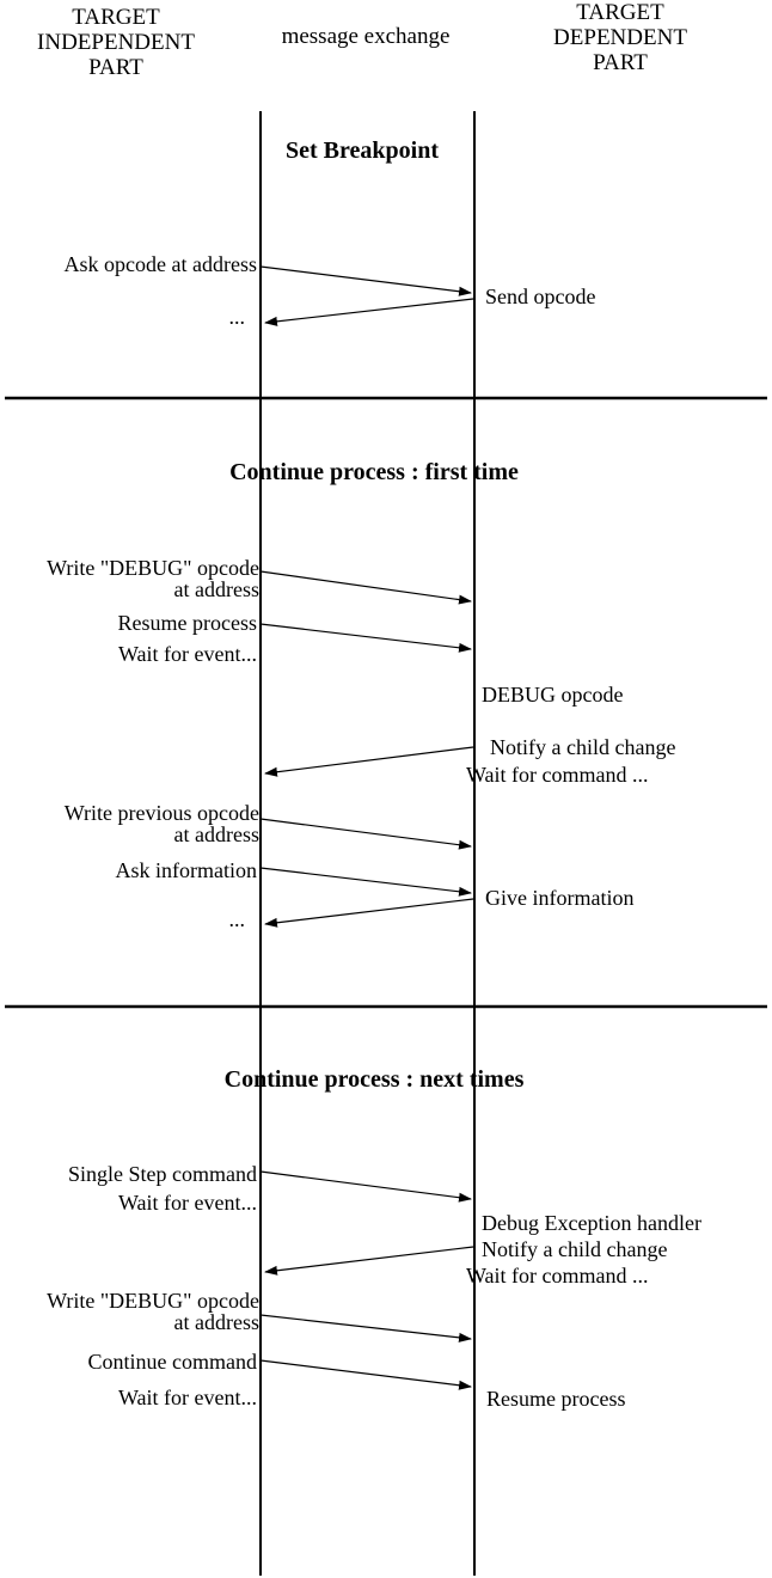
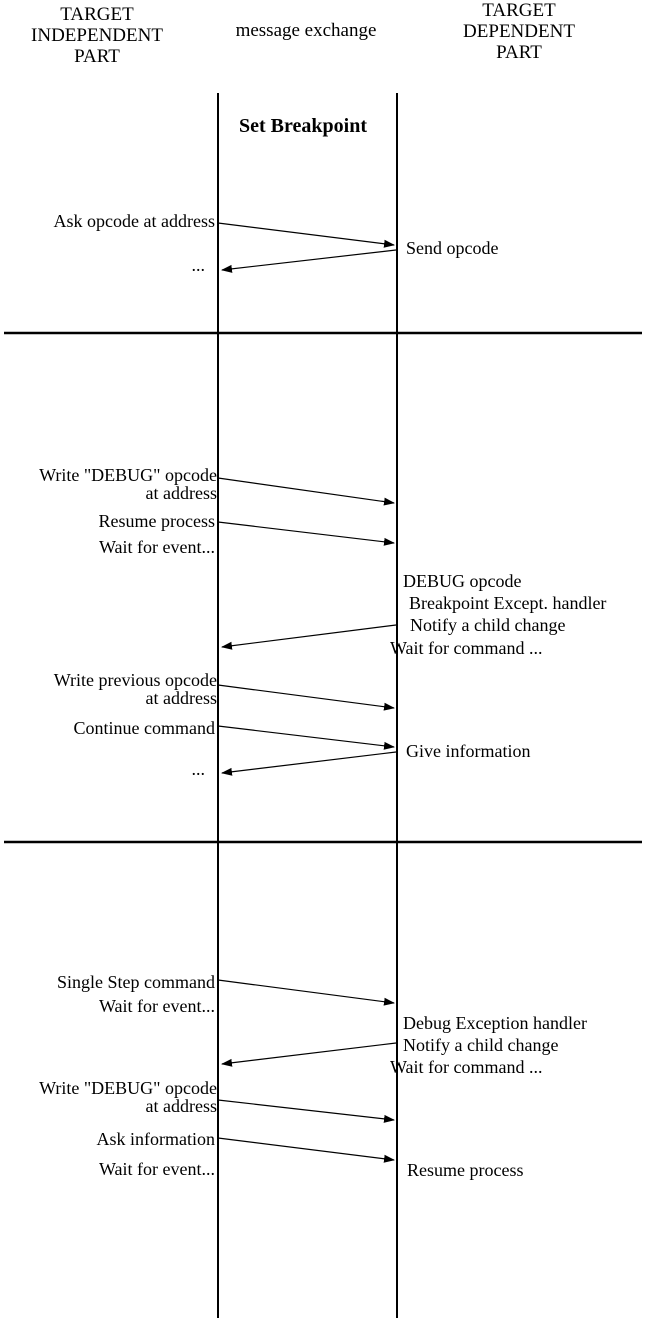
  TARGET
  INDEPENDENT
  PART
  message exchange
  TARGET
  DEPENDENT
  PART
  Set Breakpoint
- Continue process : first time
- Continue process : next times
  Ask opcode at address
  ...
  Send opcode
  Write "DEBUG" opcode
  at address
  Resume process
  Wait for event...
  Write previous opcode
  at address
- Ask information
+ Continue command
  ...
  DEBUG opcode
+ Breakpoint Except. handler
  Notify a child change
  Wait for command ...
  Give information
  Single Step command
  Wait for event...
  Write "DEBUG" opcode
  at address
- Continue command
+ Ask information
  Wait for event...
  Debug Exception handler
  Notify a child change
  Wait for command ...
  Resume process
